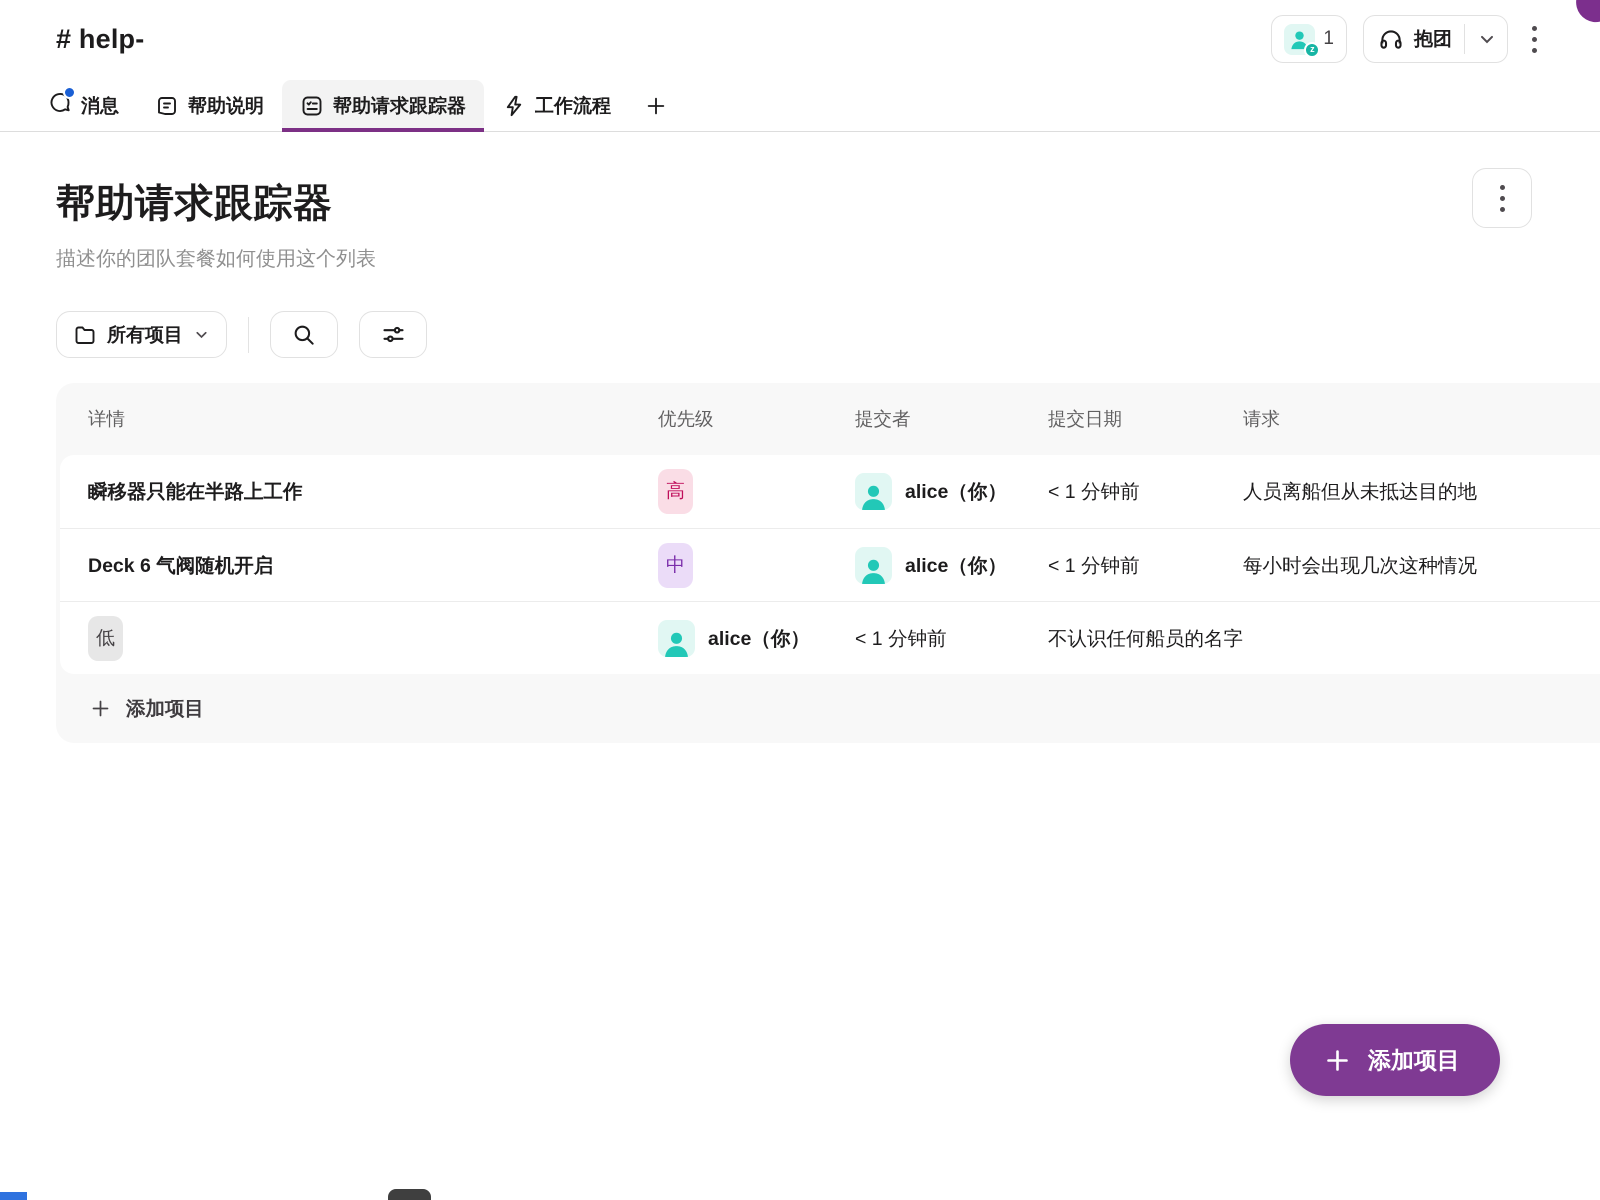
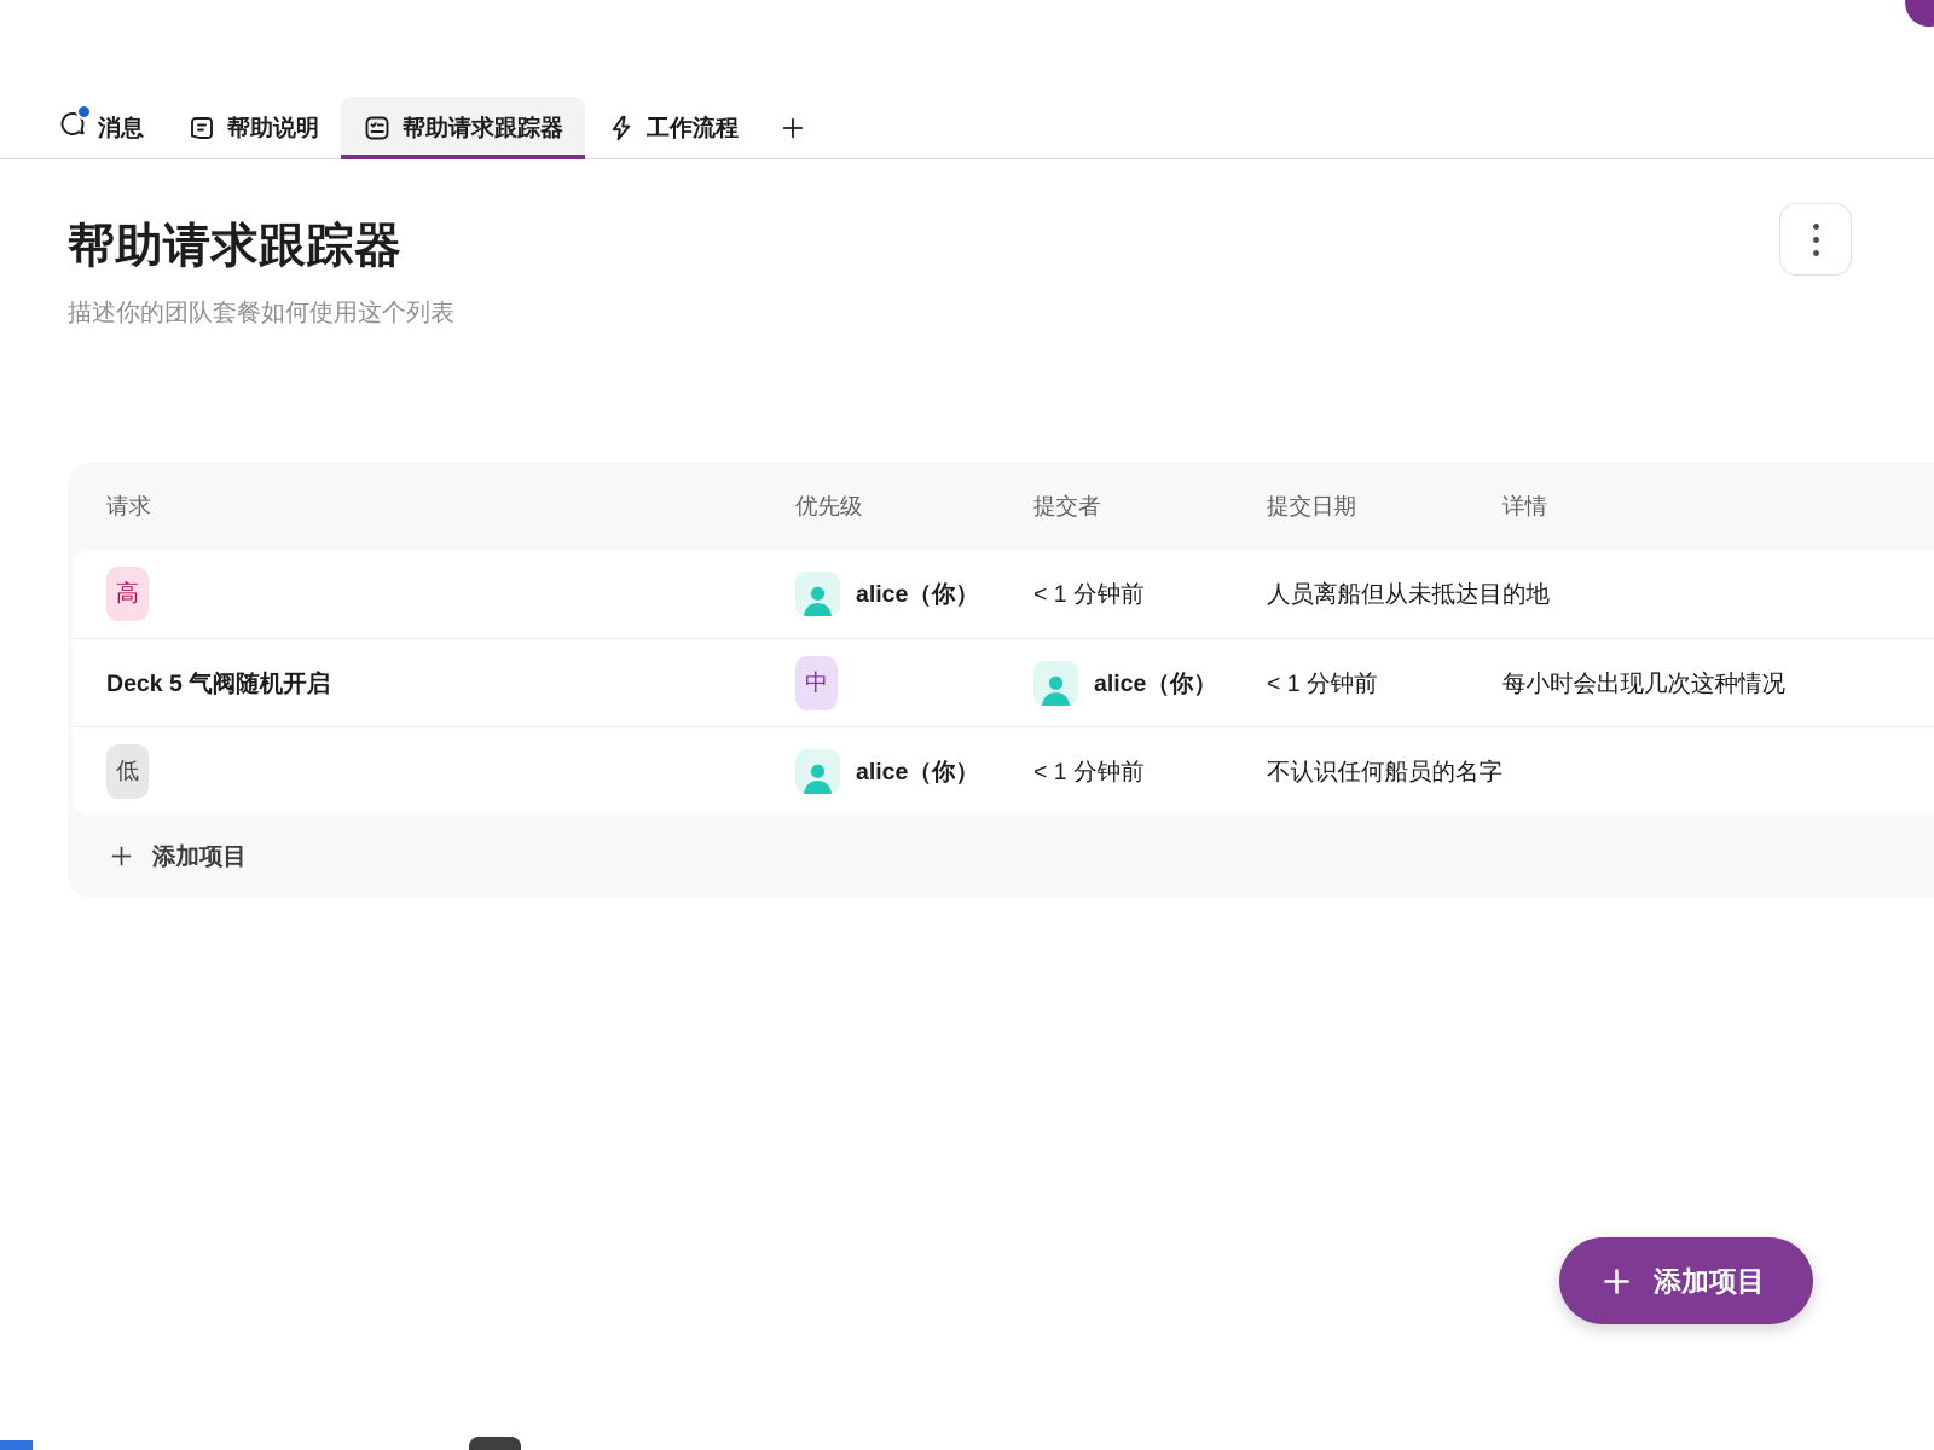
- # help-
- z
- 1
- 抱团
  消息
  帮助说明
  帮助请求跟踪器
  工作流程
  帮助请求跟踪器
  描述你的团队套餐如何使用这个列表
- 所有项目
- 详情
+ 请求
  优先级
  提交者
  提交日期
- 请求
+ 详情
- 瞬移器只能在半路上工作
  高
  alice（你）
  < 1 分钟前
  人员离船但从未抵达目的地
- Deck 6 气阀随机开启
+ Deck 5 气阀随机开启
  中
  alice（你）
  < 1 分钟前
  每小时会出现几次这种情况
  低
  alice（你）
  < 1 分钟前
  不认识任何船员的名字
  添加项目
  添加项目
